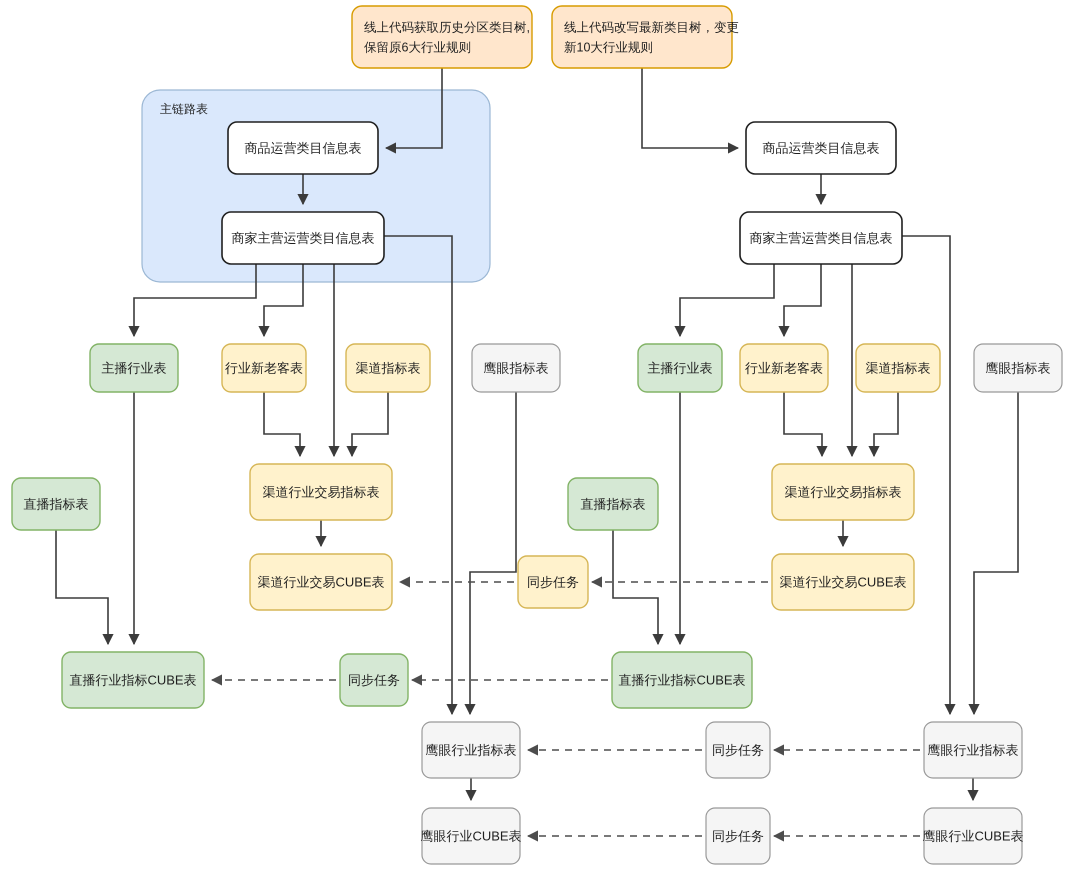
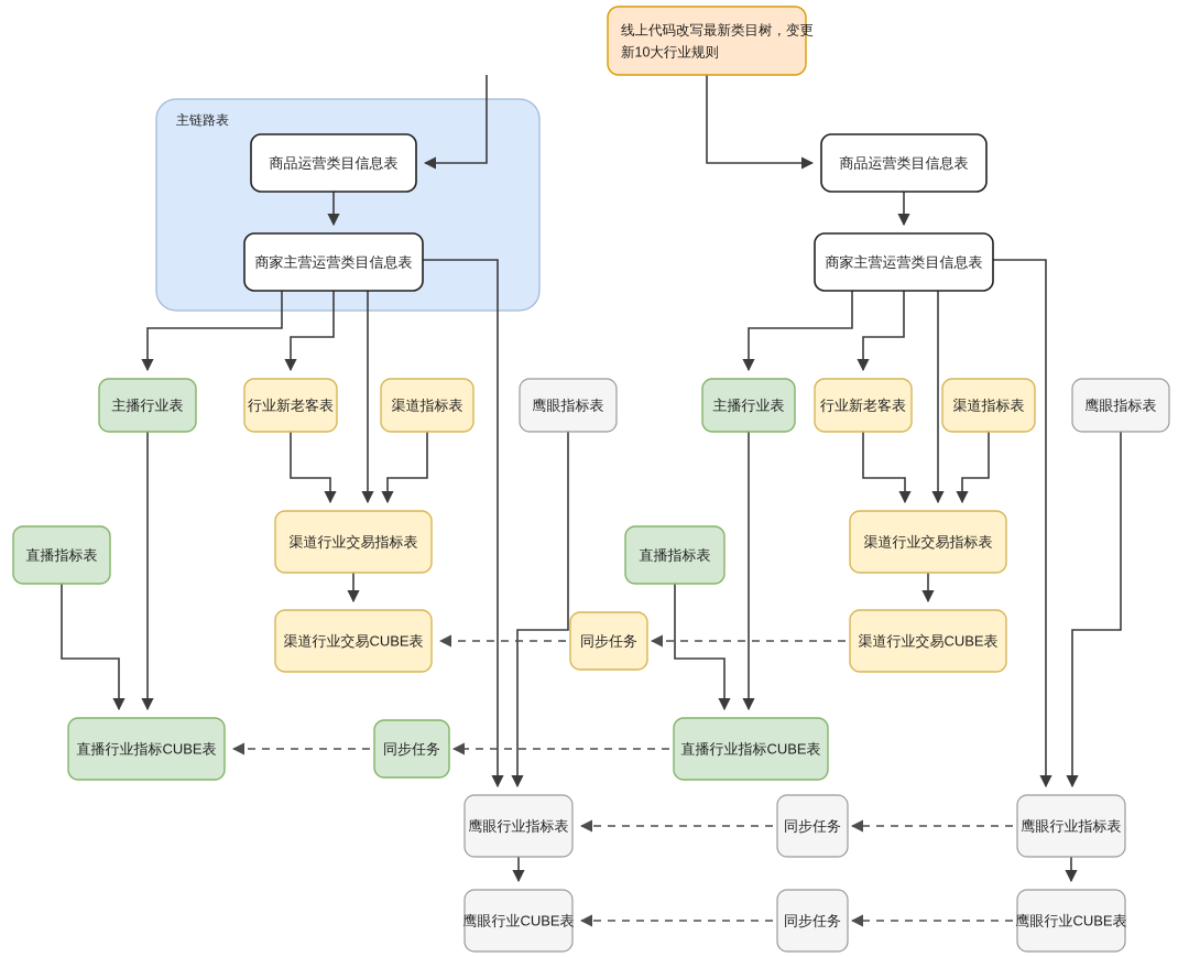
  主链路表
- 线上代码获取历史分区类目树,
- 保留原6大行业规则
  线上代码改写最新类目树，变更
  新10大行业规则
  商品运营类目信息表
  商家主营运营类目信息表
  商品运营类目信息表
  商家主营运营类目信息表
  主播行业表
  行业新老客表
  渠道指标表
  鹰眼指标表
  主播行业表
  行业新老客表
  渠道指标表
  鹰眼指标表
  直播指标表
  直播指标表
  渠道行业交易指标表
  渠道行业交易指标表
  渠道行业交易CUBE表
  渠道行业交易CUBE表
  同步任务
  直播行业指标CUBE表
  直播行业指标CUBE表
  同步任务
  鹰眼行业指标表
  鹰眼行业指标表
  同步任务
  鹰眼行业CUBE表
  鹰眼行业CUBE表
  同步任务
